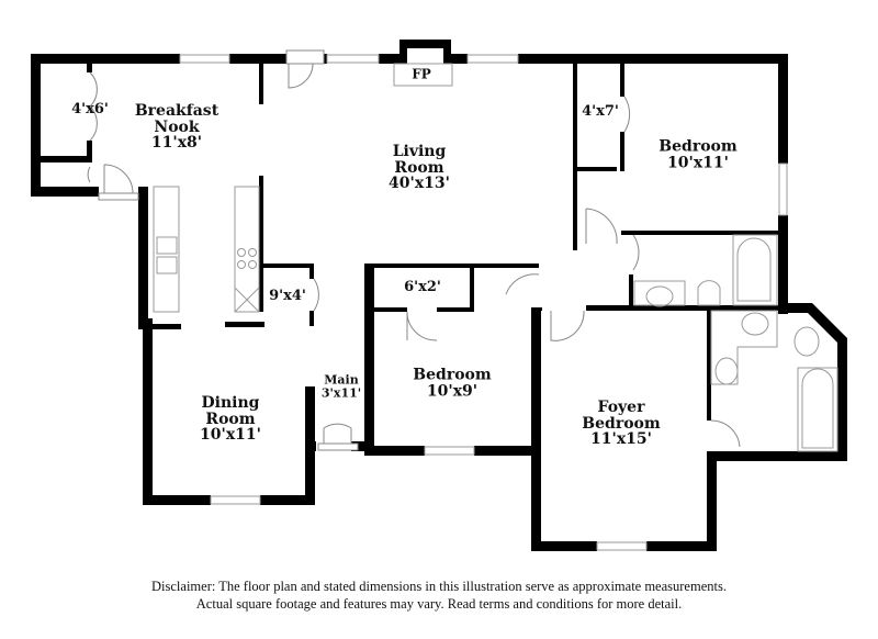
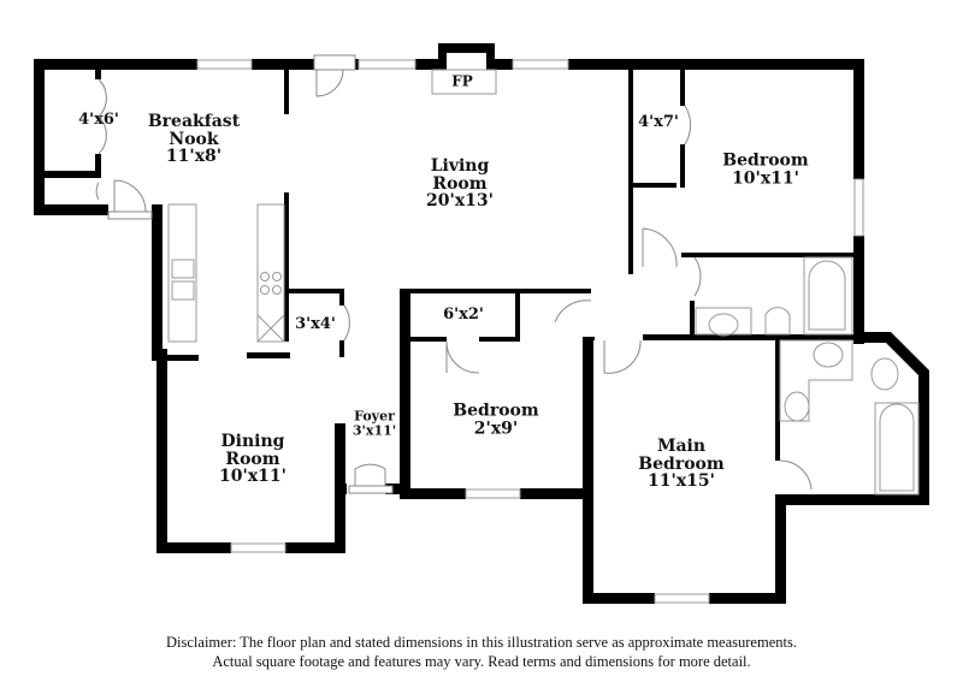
  4'x6'
  Breakfast
  Nook
  11'x8'
  FP
  Living
  Room
- 40'x13'
+ 20'x13'
  4'x7'
  Bedroom
  10'x11'
- 9'x4'
+ 3'x4'
  6'x2'
  Bedroom
- 10'x9'
+ 2'x9'
- Foyer
+ Main
  Bedroom
  11'x15'
  Dining
  Room
  10'x11'
- Main
+ Foyer
  3'x11'
  Disclaimer: The floor plan and stated dimensions in this illustration serve as approximate measurements.
- Actual square footage and features may vary. Read terms and conditions for more detail.
+ Actual square footage and features may vary. Read terms and dimensions for more detail.
